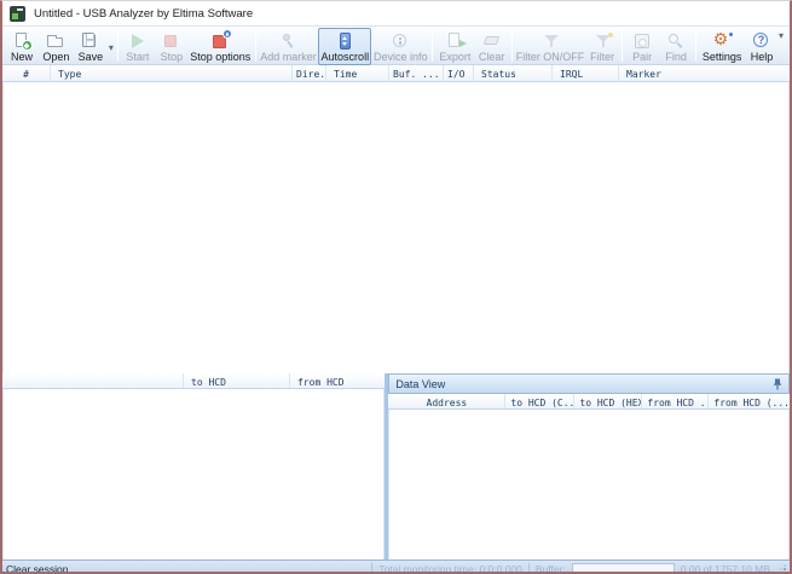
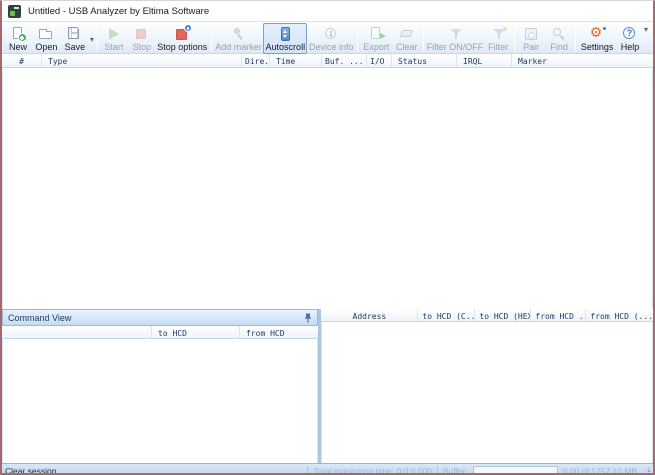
  Untitled - USB Analyzer by Eltima Software
  New
  Open
  Save
  ▾
  Start
  Stop
  Stop options
  Add marker
  Autoscroll
  Device info
  Export
  Clear
  Filter ON/OFF
  Filter
  Pair
  Find
  ⚙
  Settings
  ?
  Help
  ▾
  #
  Type
  Dire.
  Time
  Buf. ...
  I/O
  Status
  IRQL
  Marker
+ Command View
  to HCD
  from HCD
- Data View
  Address
  to HCD (C..
  to HCD (HEX
  from HCD ..
  from HCD (...
  Clear session
  Total monitoring time: 0:0:0.000
  Buffer:
  0.00 of 1757.10 MB
